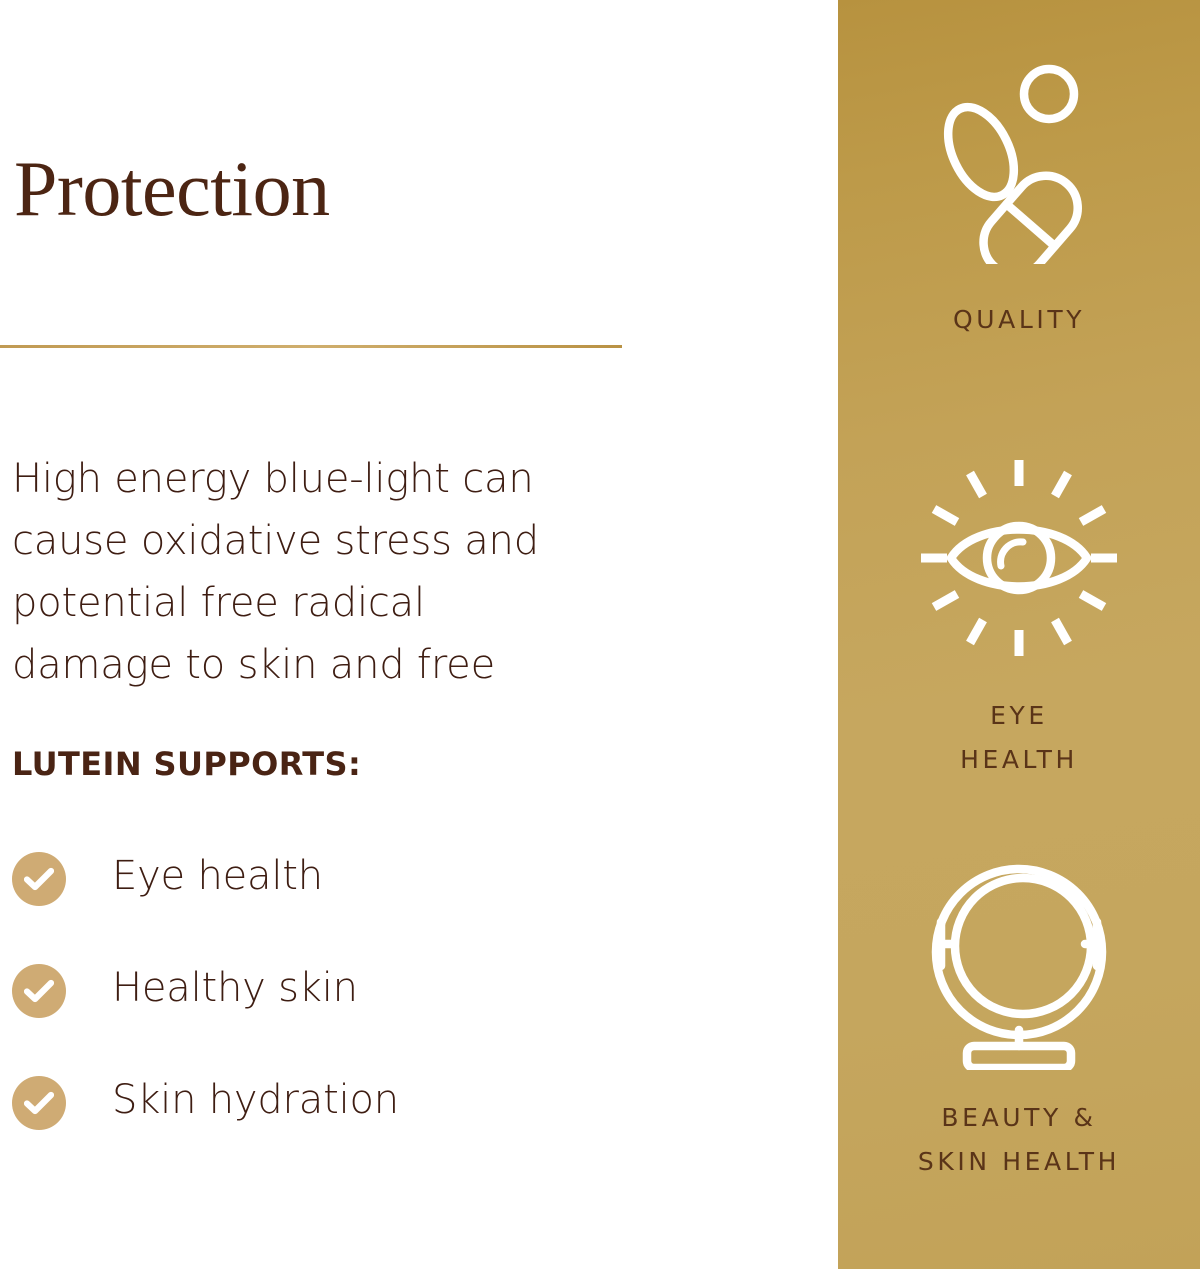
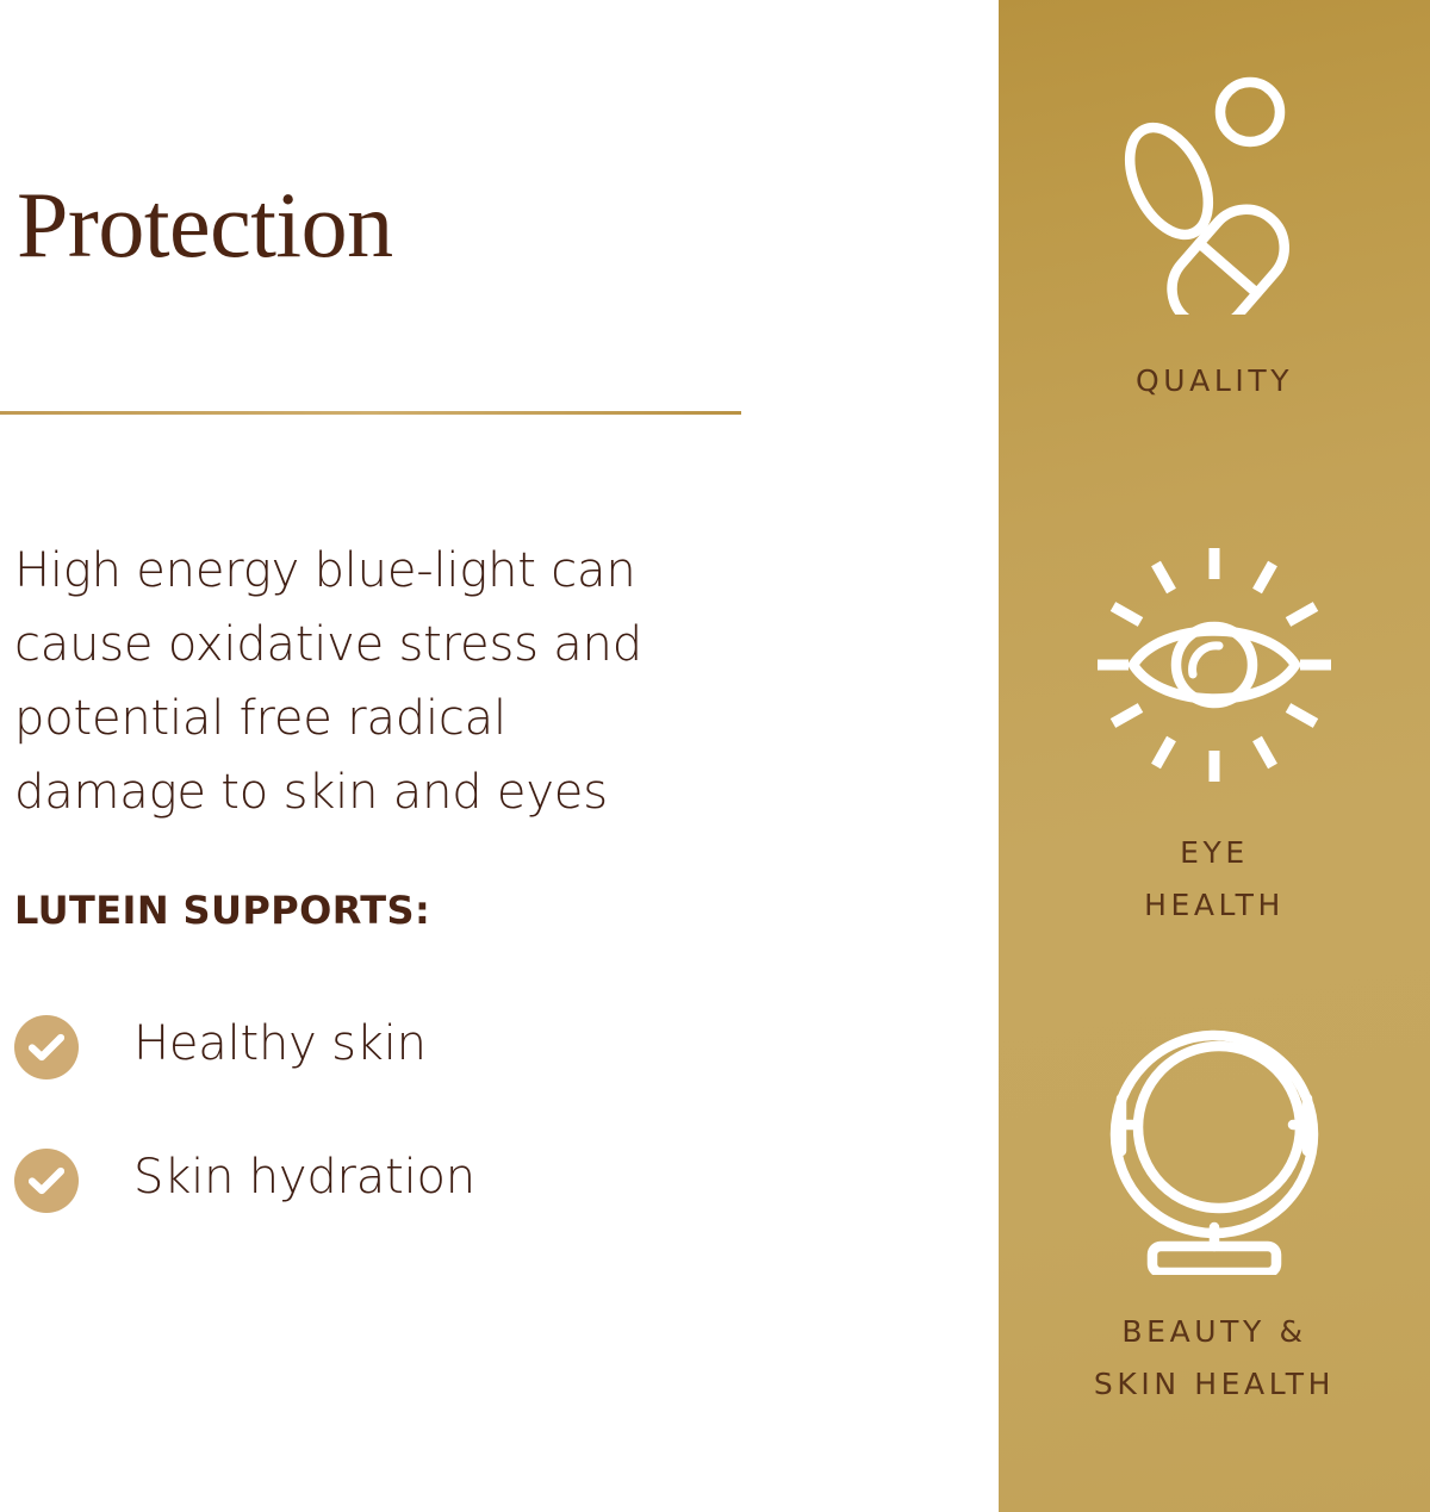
  Protection
  High energy blue-light can
  cause oxidative stress and
  potential free radical
- damage to skin and free
+ damage to skin and eyes
  LUTEIN SUPPORTS:
- Eye health
  Healthy skin
  Skin hydration
  QUALITY
  EYE
  HEALTH
  BEAUTY &
  SKIN HEALTH
